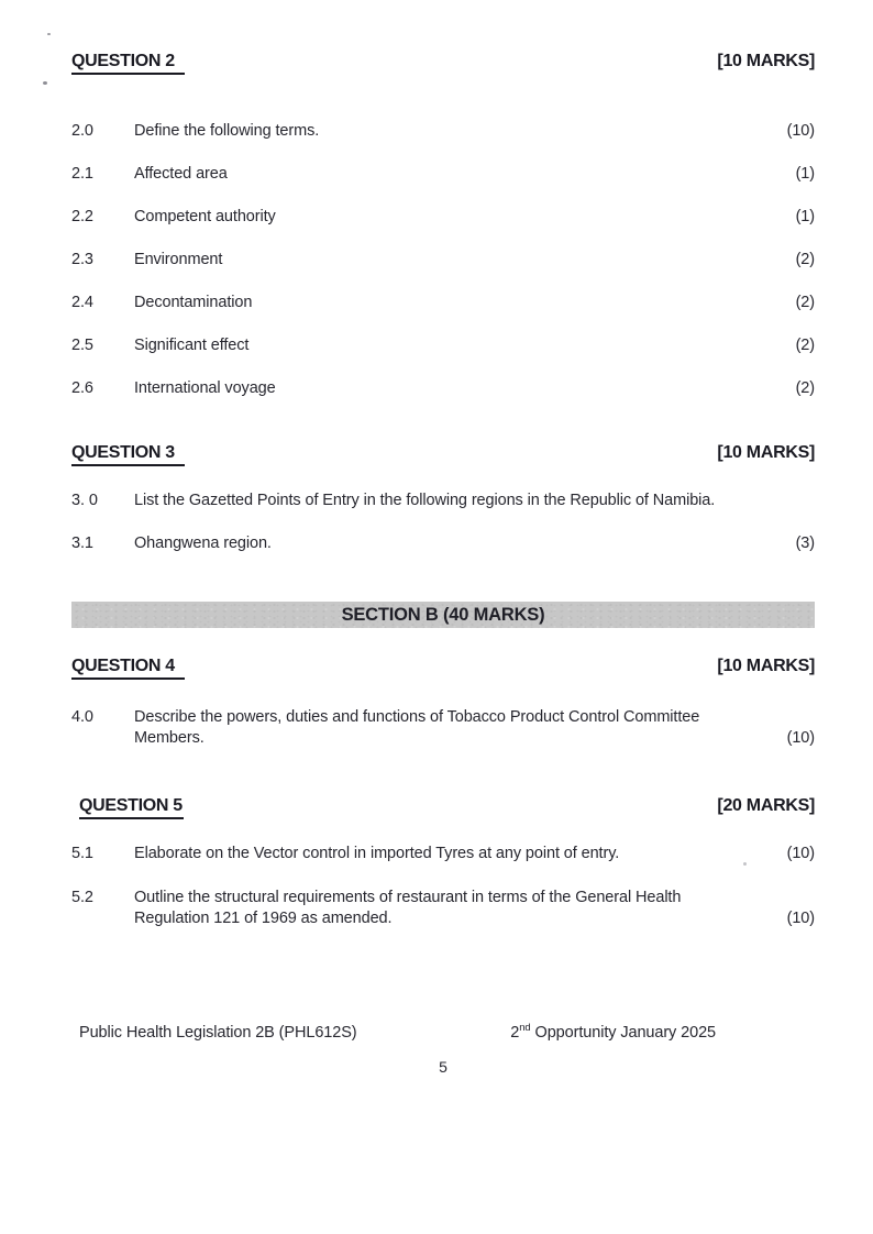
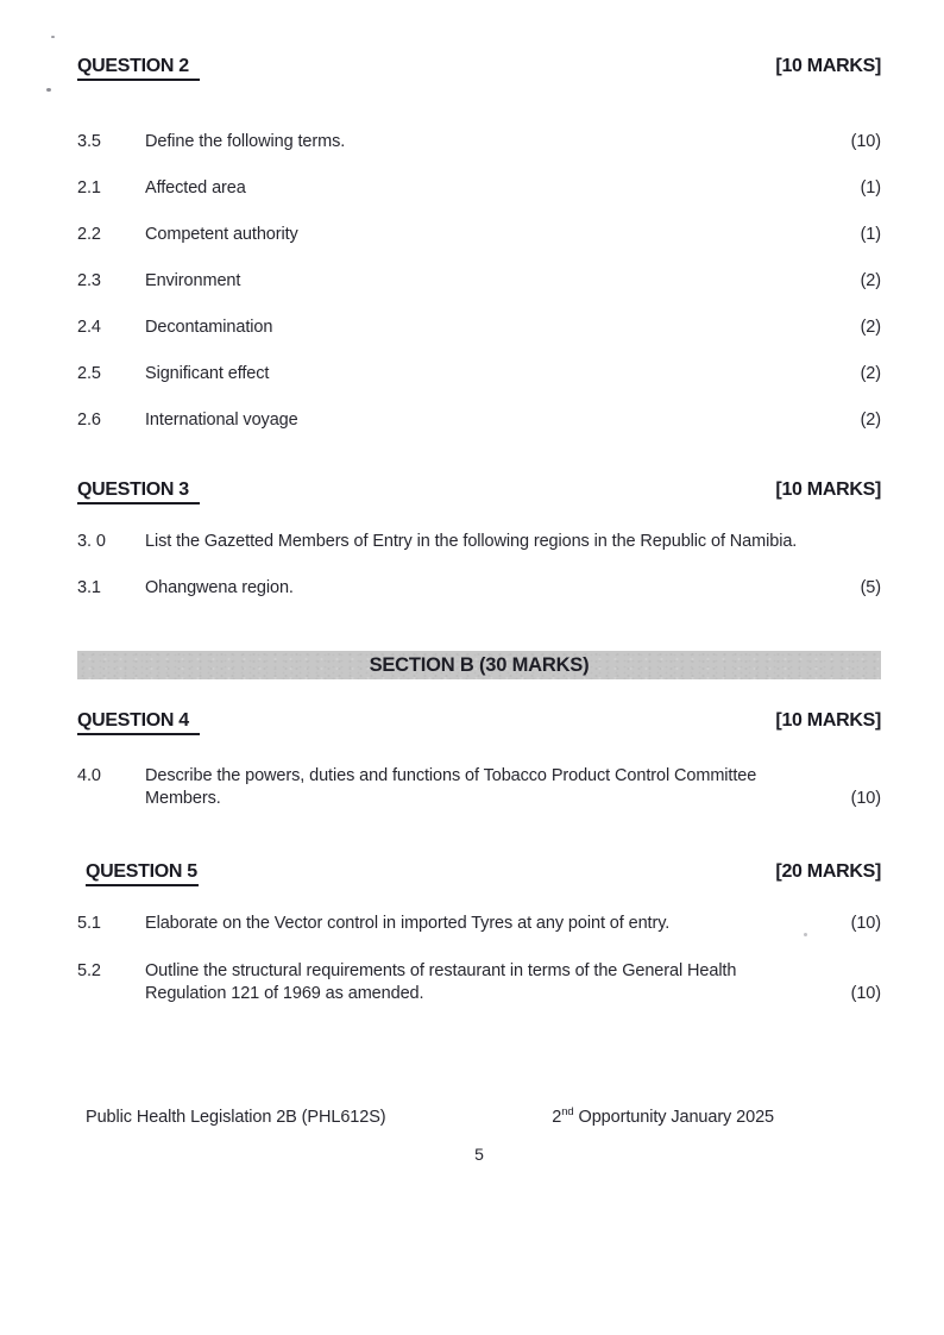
  QUESTION 2
  [10 MARKS]
- 2.0
+ 3.5
  Define the following terms.
  (10)
  2.1
  Affected area
  (1)
  2.2
  Competent authority
  (1)
  2.3
  Environment
  (2)
  2.4
  Decontamination
  (2)
  2.5
  Significant effect
  (2)
  2.6
  International voyage
  (2)
  QUESTION 3
  [10 MARKS]
  3. 0
- List the Gazetted Points of Entry in the following regions in the Republic of Namibia.
+ List the Gazetted Members of Entry in the following regions in the Republic of Namibia.
  3.1
  Ohangwena region.
- (3)
+ (5)
- SECTION B (40 MARKS)
+ SECTION B (30 MARKS)
  QUESTION 4
  [10 MARKS]
  4.0
  Describe the powers, duties and functions of Tobacco Product Control Committee
  Members.
  (10)
  QUESTION 5
  [20 MARKS]
  5.1
  Elaborate on the Vector control in imported Tyres at any point of entry.
  (10)
  5.2
  Outline the structural requirements of restaurant in terms of the General Health
  Regulation 121 of 1969 as amended.
  (10)
  Public Health Legislation 2B (PHL612S)
  2nd Opportunity January 2025
  5
